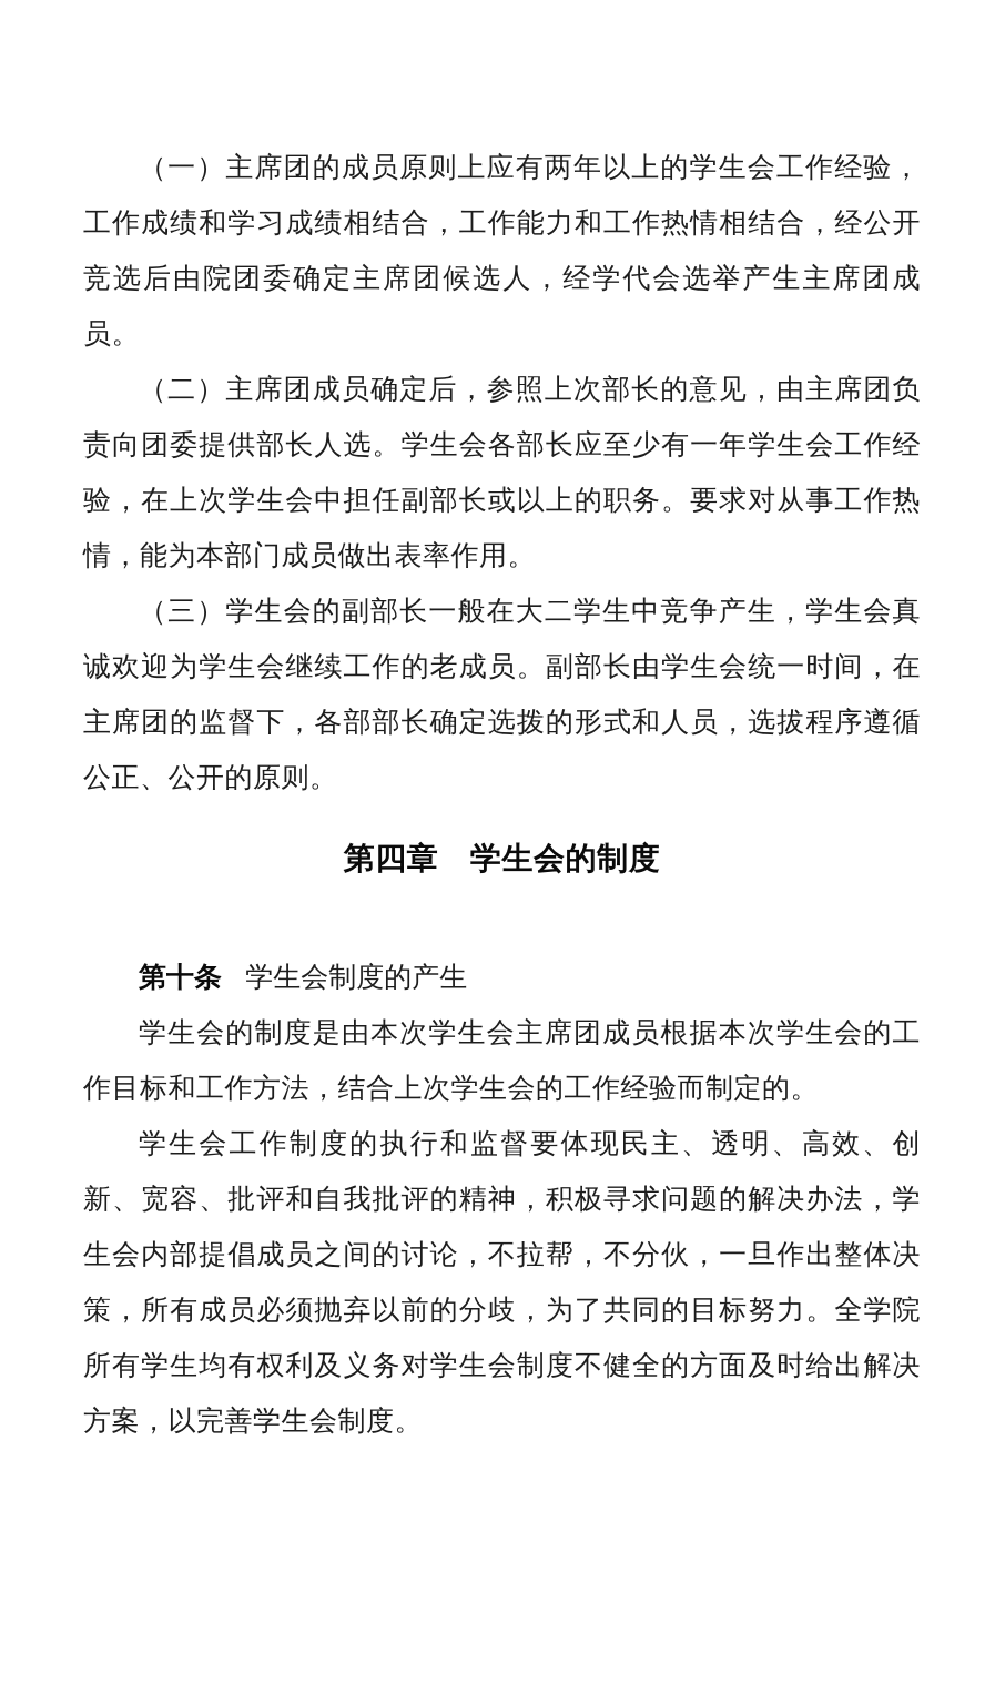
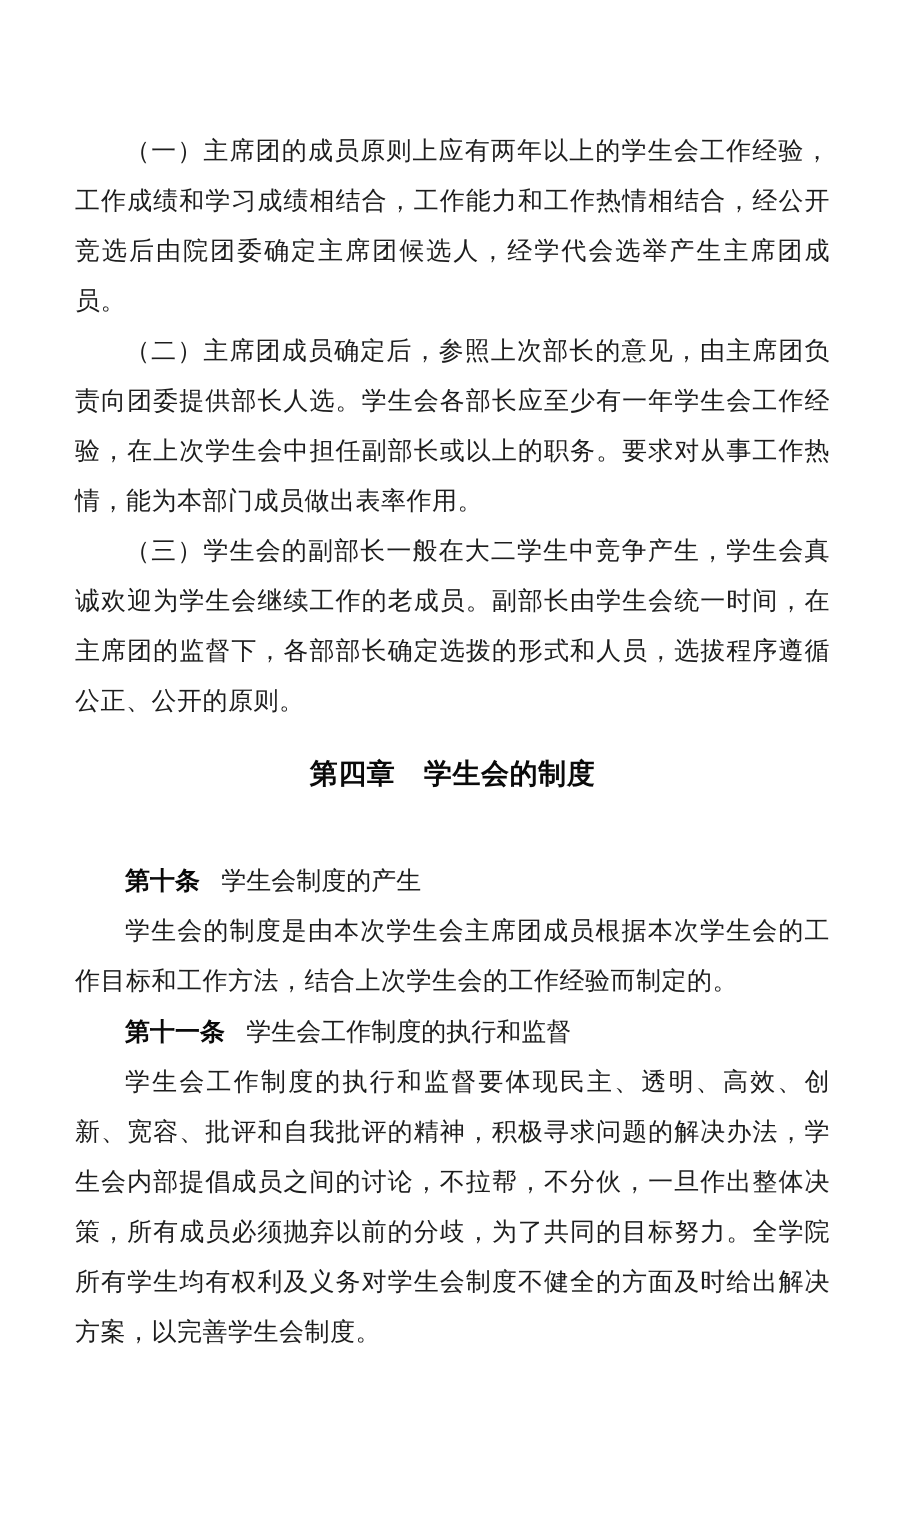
  （一）主席团的成员原则上应有两年以上的学生会工作经验，工作成绩和学习成绩相结合，工作能力和工作热情相结合，经公开竞选后由院团委确定主席团候选人，经学代会选举产生主席团成员。
  （二）主席团成员确定后，参照上次部长的意见，由主席团负责向团委提供部长人选。学生会各部长应至少有一年学生会工作经验，在上次学生会中担任副部长或以上的职务。要求对从事工作热情，能为本部门成员做出表率作用。
  （三）学生会的副部长一般在大二学生中竞争产生，学生会真诚欢迎为学生会继续工作的老成员。副部长由学生会统一时间，在主席团的监督下，各部部长确定选拨的形式和人员，选拔程序遵循公正、公开的原则。
  第四章 学生会的制度
  第十条 学生会制度的产生
  学生会的制度是由本次学生会主席团成员根据本次学生会的工作目标和工作方法，结合上次学生会的工作经验而制定的。
+ 第十一条 学生会工作制度的执行和监督
  学生会工作制度的执行和监督要体现民主、透明、高效、创新、宽容、批评和自我批评的精神，积极寻求问题的解决办法，学生会内部提倡成员之间的讨论，不拉帮，不分伙，一旦作出整体决策，所有成员必须抛弃以前的分歧，为了共同的目标努力。全学院所有学生均有权利及义务对学生会制度不健全的方面及时给出解决方案，以完善学生会制度。
